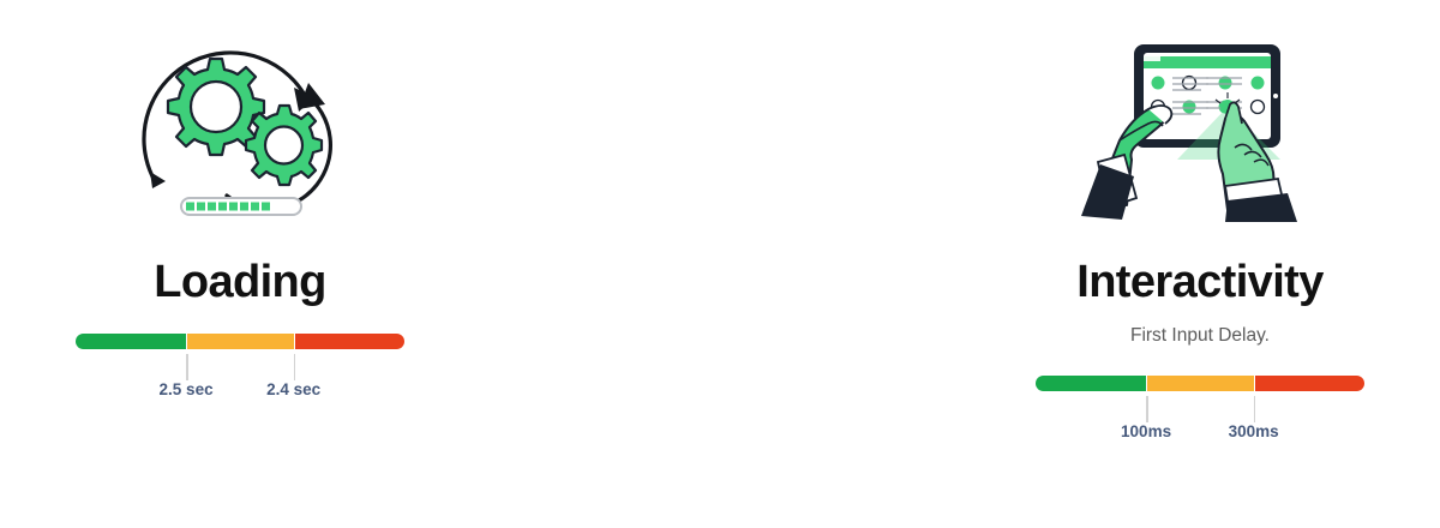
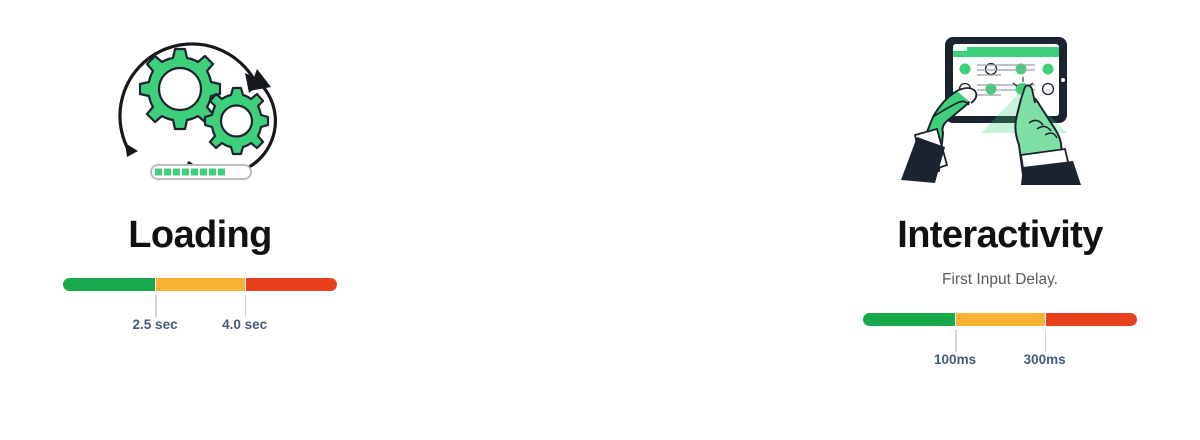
  Loading
  2.5 sec
- 2.4 sec
+ 4.0 sec
  Interactivity
  First Input Delay.
  100ms
  300ms
